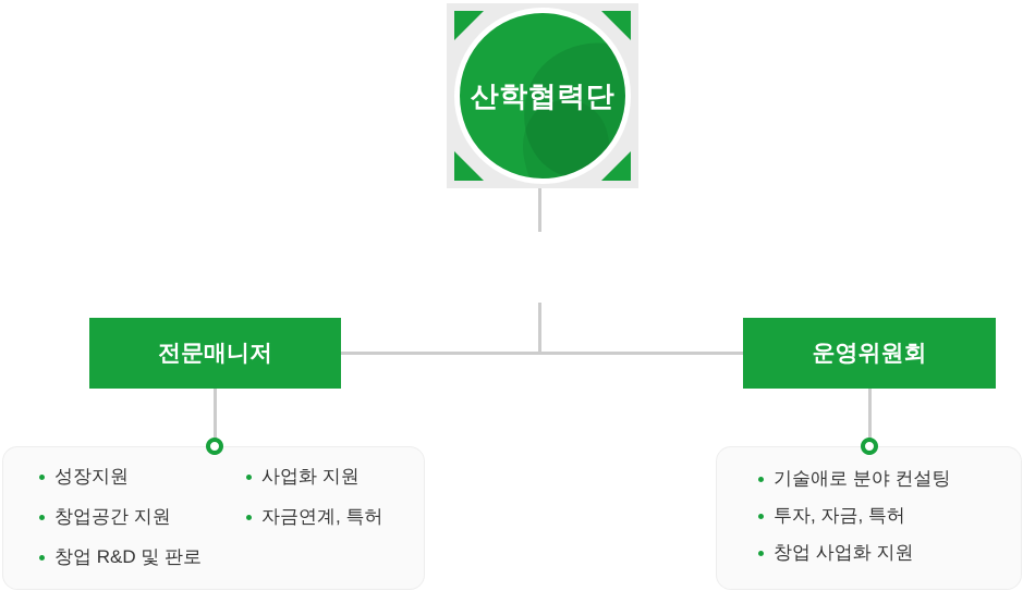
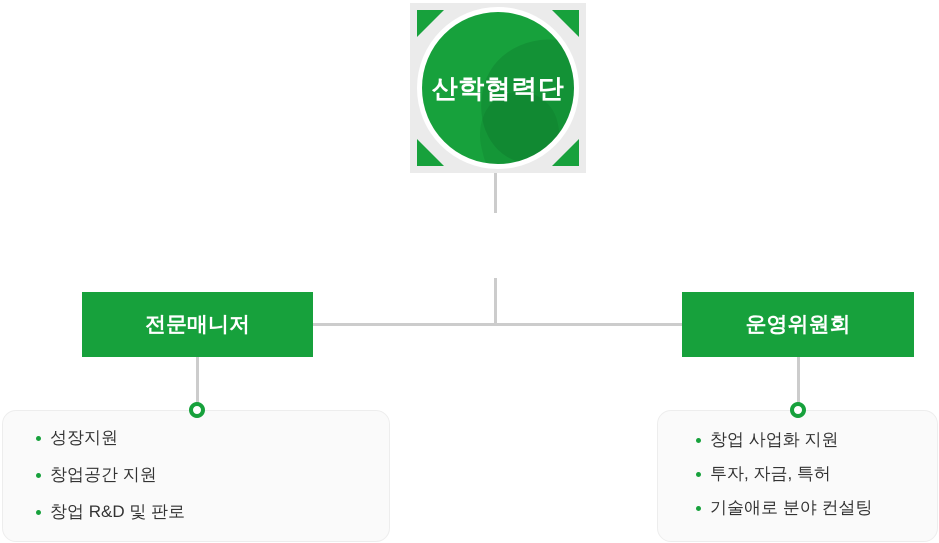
  산학협력단
  전문매니저
  운영위원회
  성장지원
  창업공간 지원
  창업 R&D 및 판로
- 사업화 지원
- 자금연계, 특허
- 기술애로 분야 컨설팅
+ 창업 사업화 지원
  투자, 자금, 특허
- 창업 사업화 지원
+ 기술애로 분야 컨설팅
